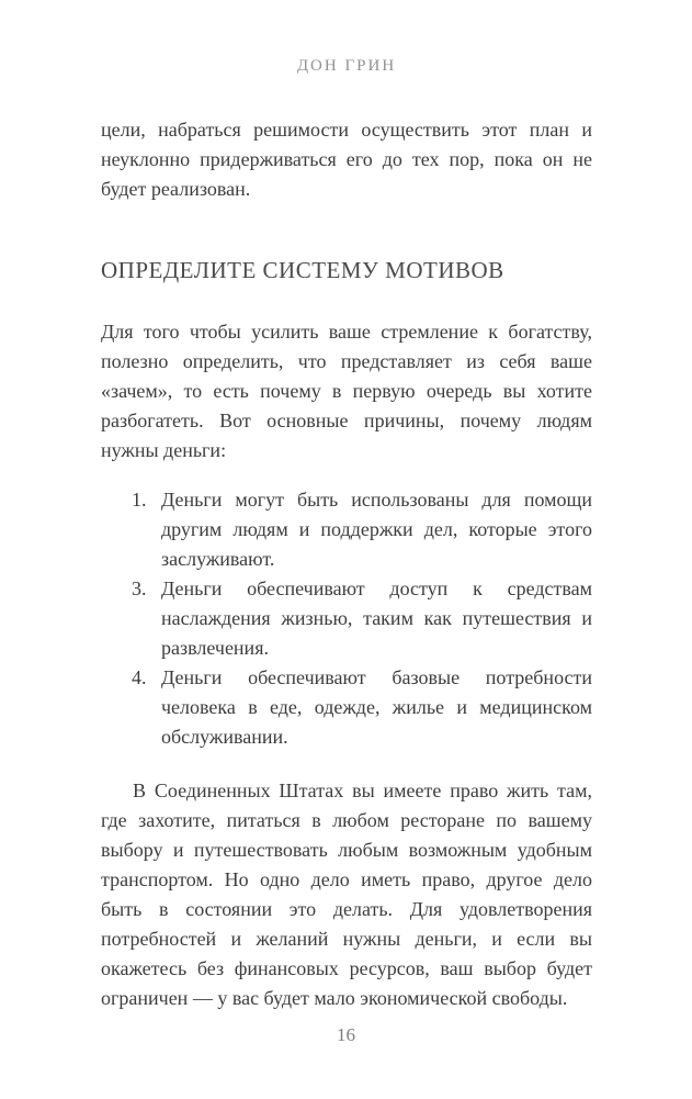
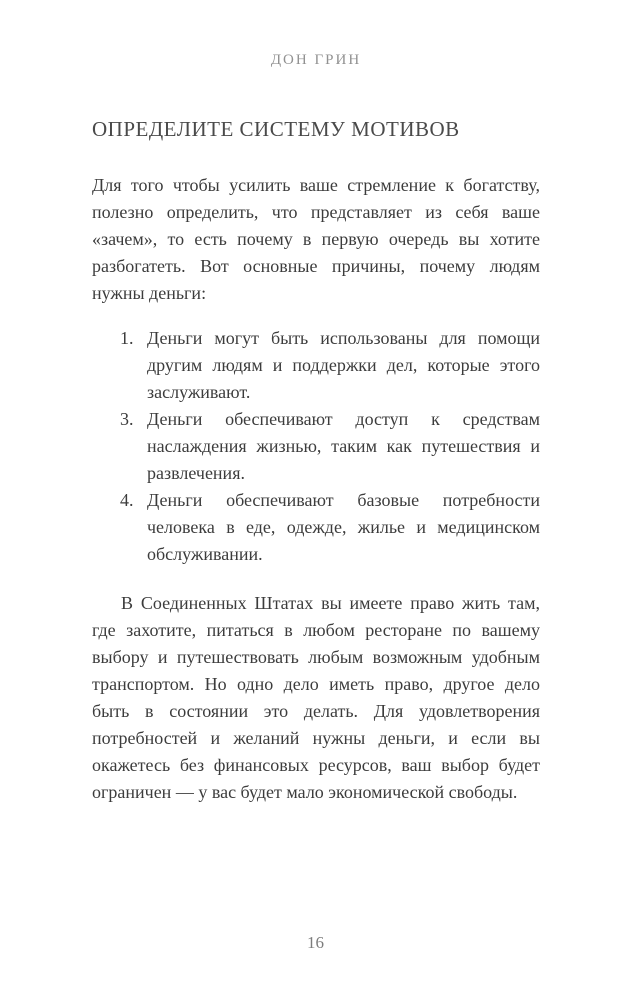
  ДОН ГРИН
- цели, набраться решимости осуществить этот план и неуклонно придерживаться его до тех пор, пока он не будет реализован.
  ОПРЕДЕЛИТЕ СИСТЕМУ МОТИВОВ
  Для того чтобы усилить ваше стремление к богатству, полезно определить, что представляет из себя ваше «зачем», то есть почему в первую очередь вы хотите разбогатеть. Вот основные причины, почему людям нужны деньги:
  1.
  Деньги могут быть использованы для помощи другим людям и поддержки дел, которые этого заслуживают.
  3.
  Деньги обеспечивают доступ к средствам наслаждения жизнью, таким как путешествия и развлечения.
  4.
  Деньги обеспечивают базовые потребности человека в еде, одежде, жилье и медицинском обслуживании.
  В Соединенных Штатах вы имеете право жить там, где захотите, питаться в любом ресторане по вашему выбору и путешествовать любым возможным удобным транспортом. Но одно дело иметь право, другое дело быть в состоянии это делать. Для удовлетворения потребностей и желаний нужны деньги, и если вы окажетесь без финансовых ресурсов, ваш выбор будет ограничен — у вас будет мало экономической свободы.
  16
